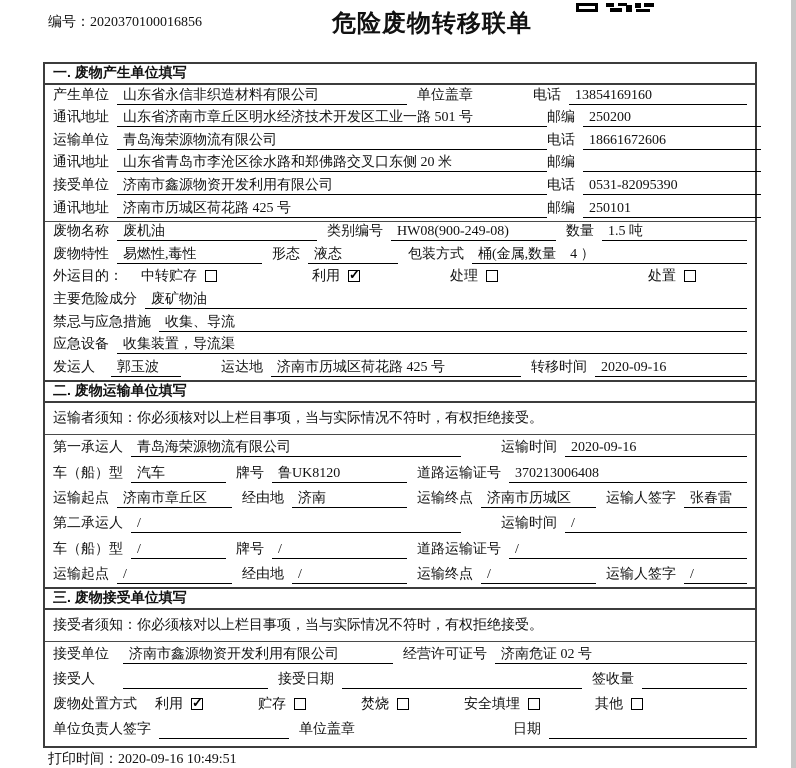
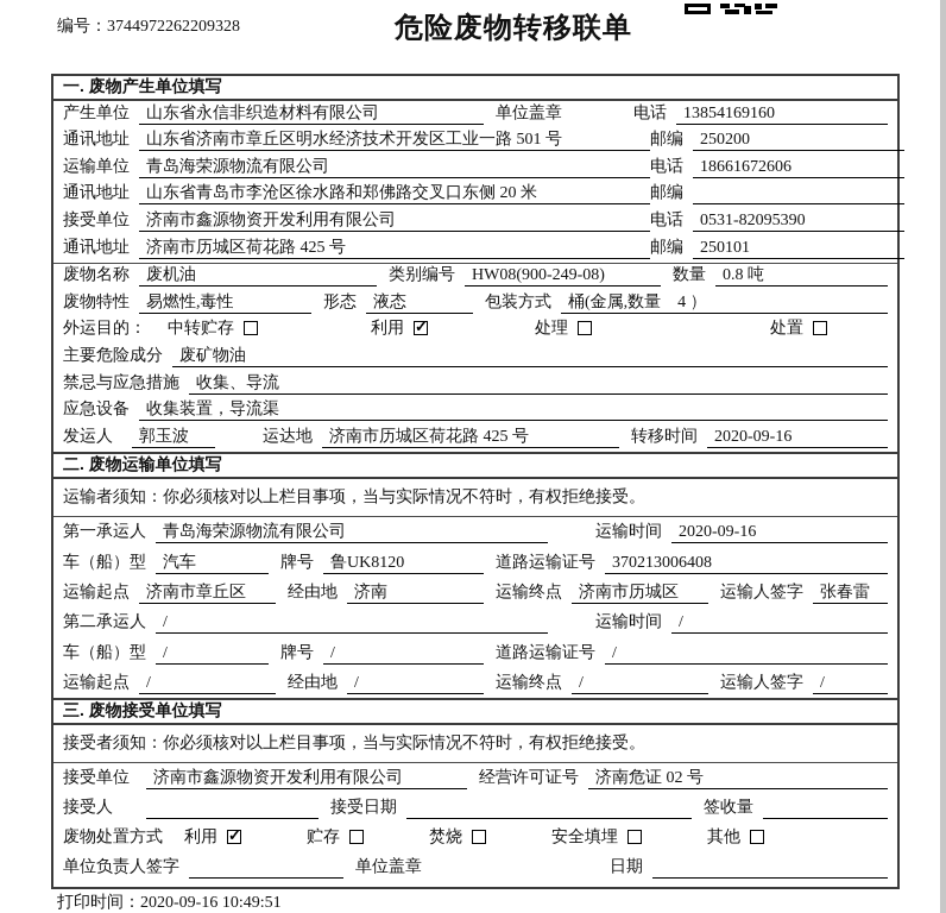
- 编号：2020370100016856
+ 编号：3744972262209328
  危险废物转移联单
  一. 废物产生单位填写
  产生单位
  山东省永信非织造材料有限公司
  单位盖章
  电话
  13854169160
  通讯地址
  山东省济南市章丘区明水经济技术开发区工业一路 501 号
  邮编
  250200
  运输单位
  青岛海荣源物流有限公司
  电话
  18661672606
  通讯地址
  山东省青岛市李沧区徐水路和郑佛路交叉口东侧 20 米
  邮编
  接受单位
  济南市鑫源物资开发利用有限公司
  电话
  0531-82095390
  通讯地址
  济南市历城区荷花路 425 号
  邮编
  250101
  废物名称
  废机油
  类别编号
  HW08(900-249-08)
  数量
- 1.5 吨
+ 0.8 吨
  废物特性
  易燃性,毒性
  形态
  液态
  包装方式
  桶(金属,数量 4 ）
  外运目的：
  中转贮存
  利用
  处理
  处置
  主要危险成分
  废矿物油
  禁忌与应急措施
  收集、导流
  应急设备
  收集装置，导流渠
  发运人
  郭玉波
  运达地
  济南市历城区荷花路 425 号
  转移时间
  2020-09-16
  二. 废物运输单位填写
  运输者须知：你必须核对以上栏目事项，当与实际情况不符时，有权拒绝接受。
  第一承运人
  青岛海荣源物流有限公司
  运输时间
  2020-09-16
  车（船）型
  汽车
  牌号
  鲁UK8120
  道路运输证号
  370213006408
  运输起点
  济南市章丘区
  经由地
  济南
  运输终点
  济南市历城区
  运输人签字
  张春雷
  第二承运人
  /
  运输时间
  /
  车（船）型
  /
  牌号
  /
  道路运输证号
  /
  运输起点
  /
  经由地
  /
  运输终点
  /
  运输人签字
  /
  三. 废物接受单位填写
  接受者须知：你必须核对以上栏目事项，当与实际情况不符时，有权拒绝接受。
  接受单位
  济南市鑫源物资开发利用有限公司
  经营许可证号
  济南危证 02 号
  接受人
  接受日期
  签收量
  废物处置方式
  利用
  贮存
  焚烧
  安全填埋
  其他
  单位负责人签字
  单位盖章
  日期
  打印时间：2020-09-16 10:49:51
